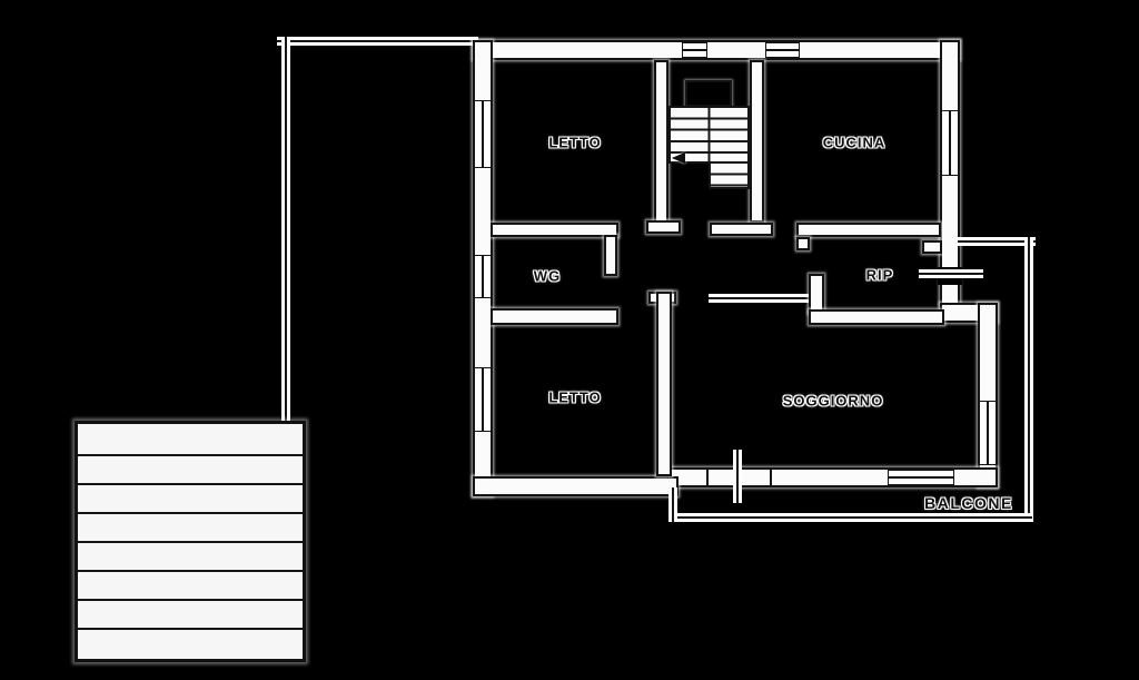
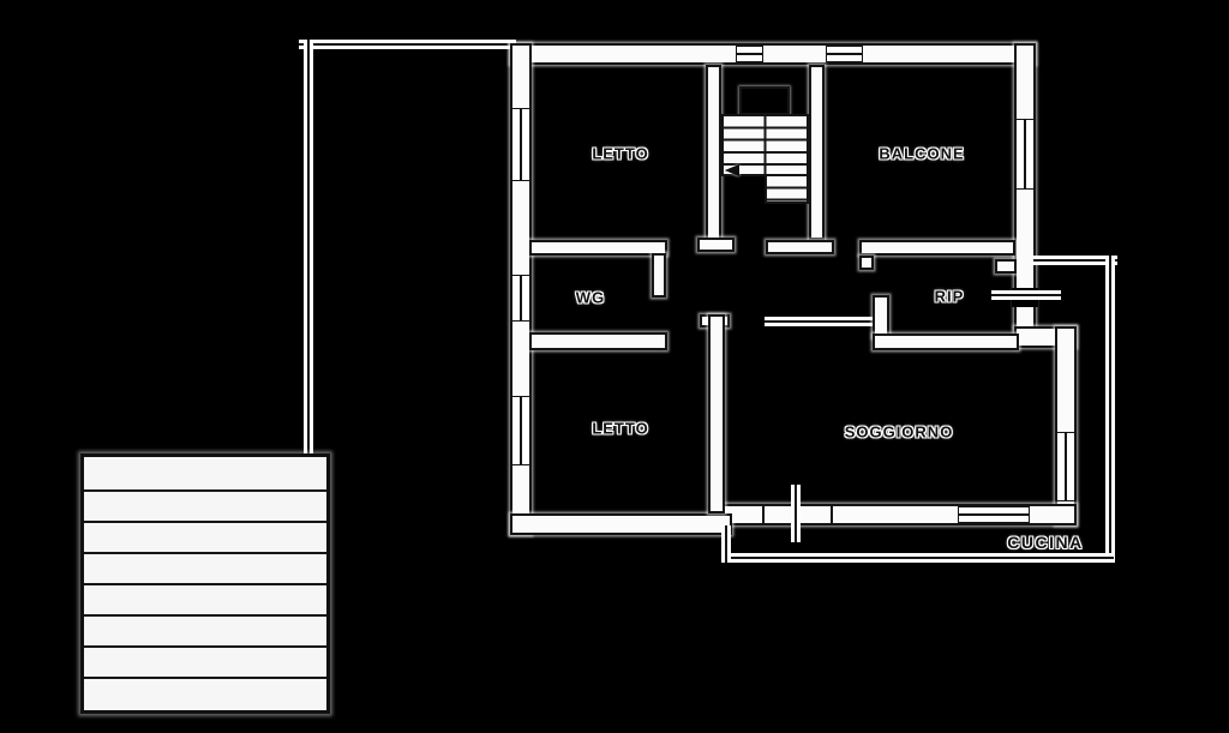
  LETTO
- CUCINA
+ BALCONE
  WG
  RIP
  LETTO
  SOGGIORNO
- BALCONE
+ CUCINA
